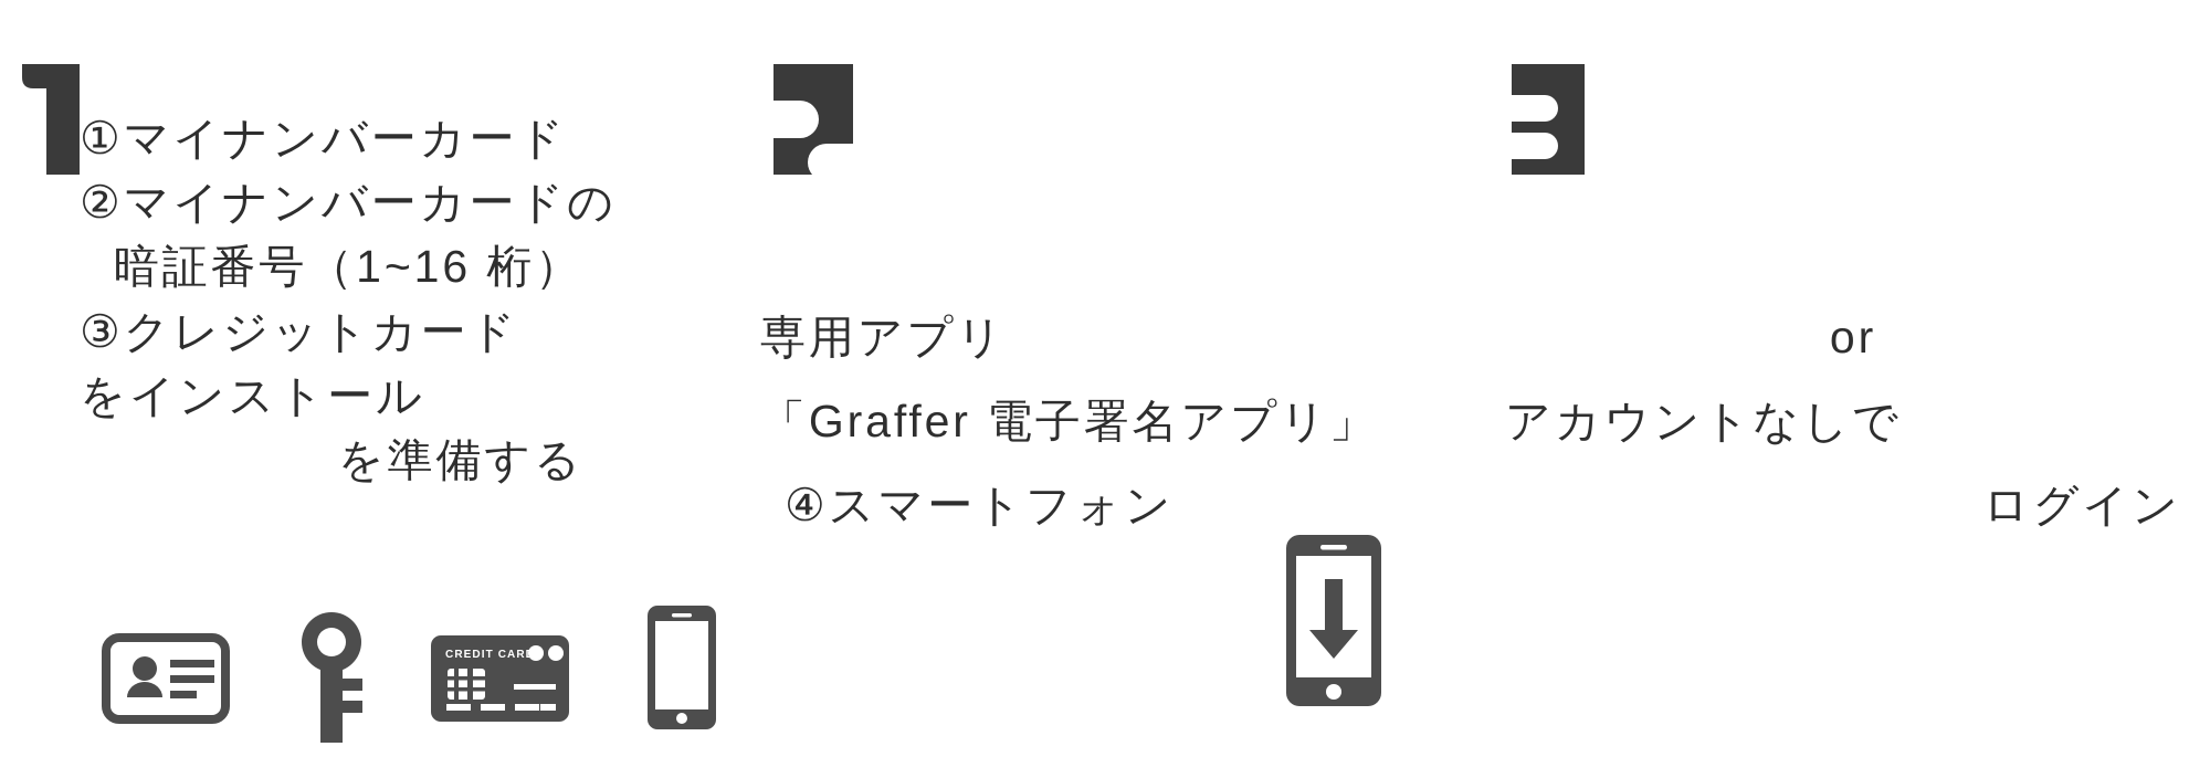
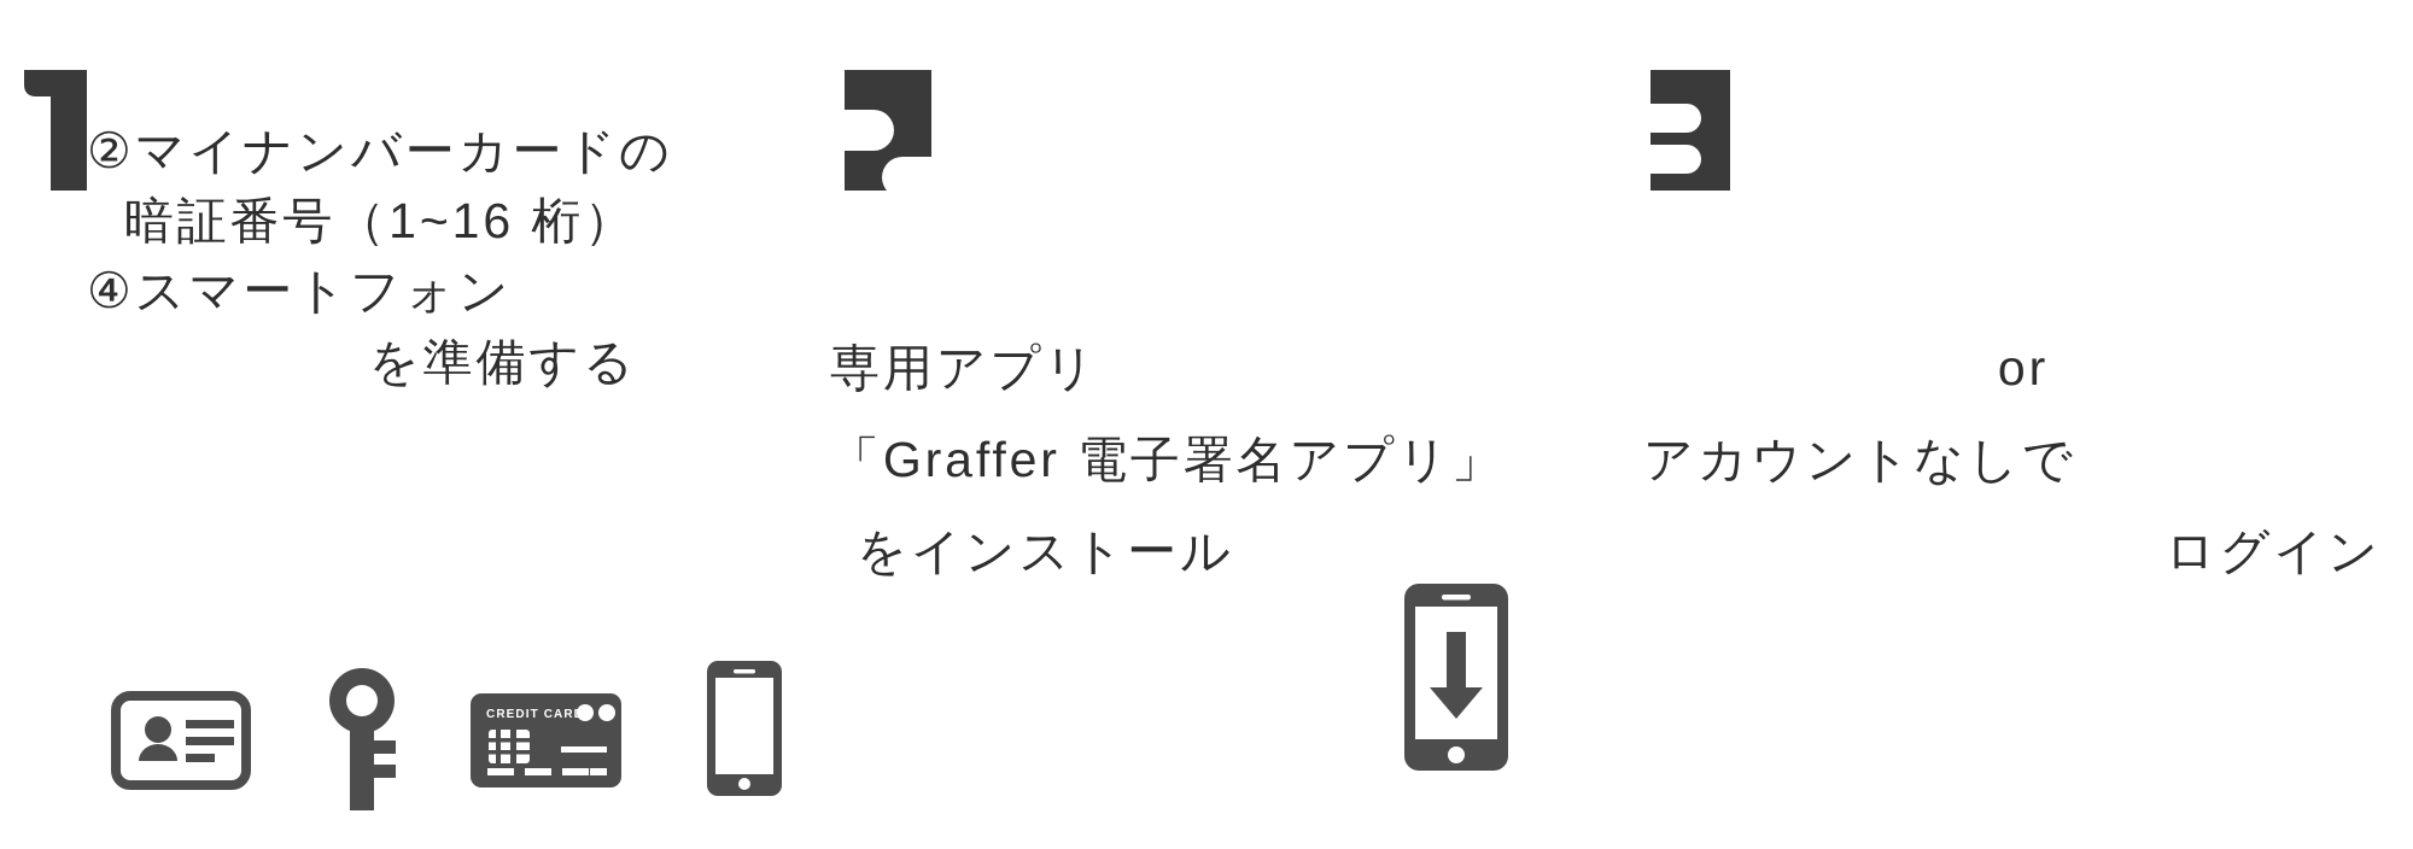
- ①マイナンバーカード
  ②マイナンバーカードの
  暗証番号（1~16 桁）
- ③クレジットカード
- をインストール
+ ④スマートフォン
  を準備する
  CREDIT CAR
  専用アプリ
  「Graffer 電子署名アプリ」
- ④スマートフォン
+ をインストール
  or
  アカウントなしで
  ログイン
